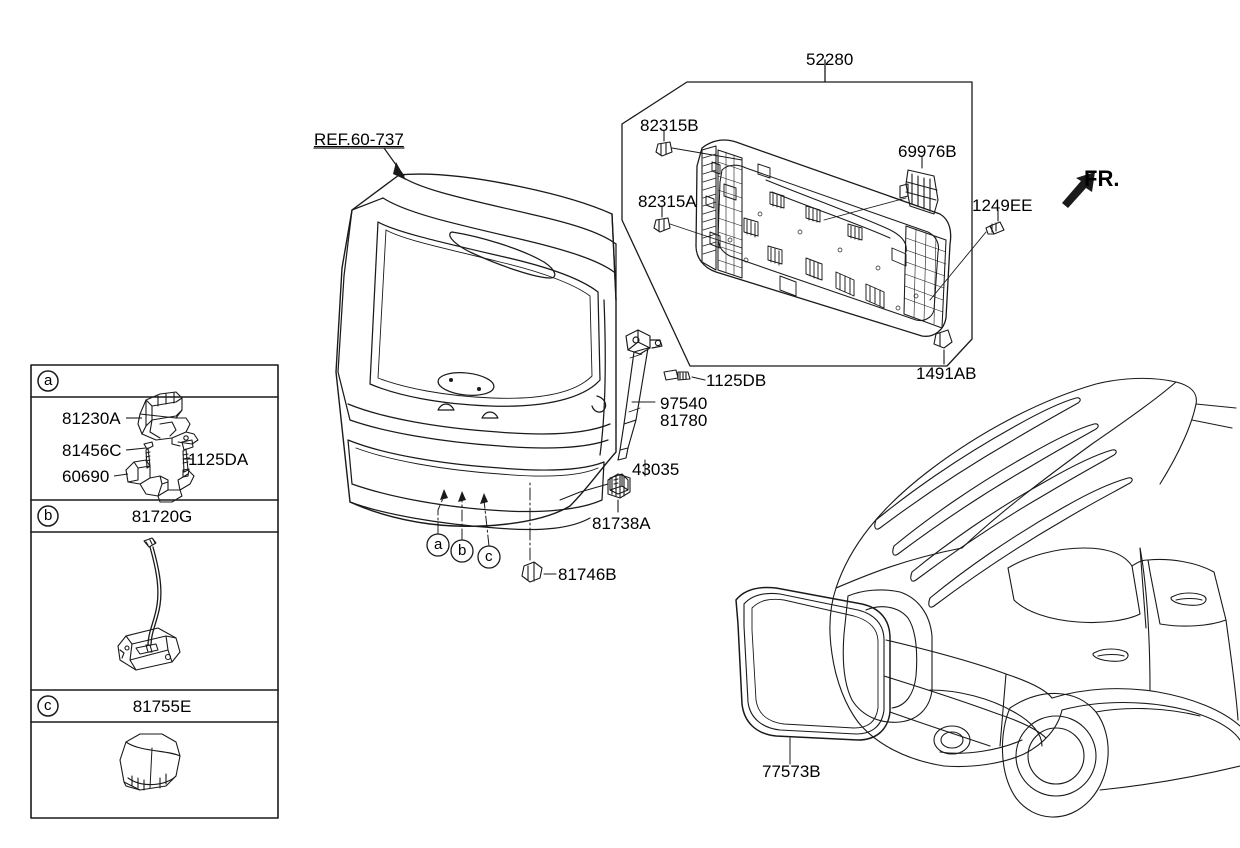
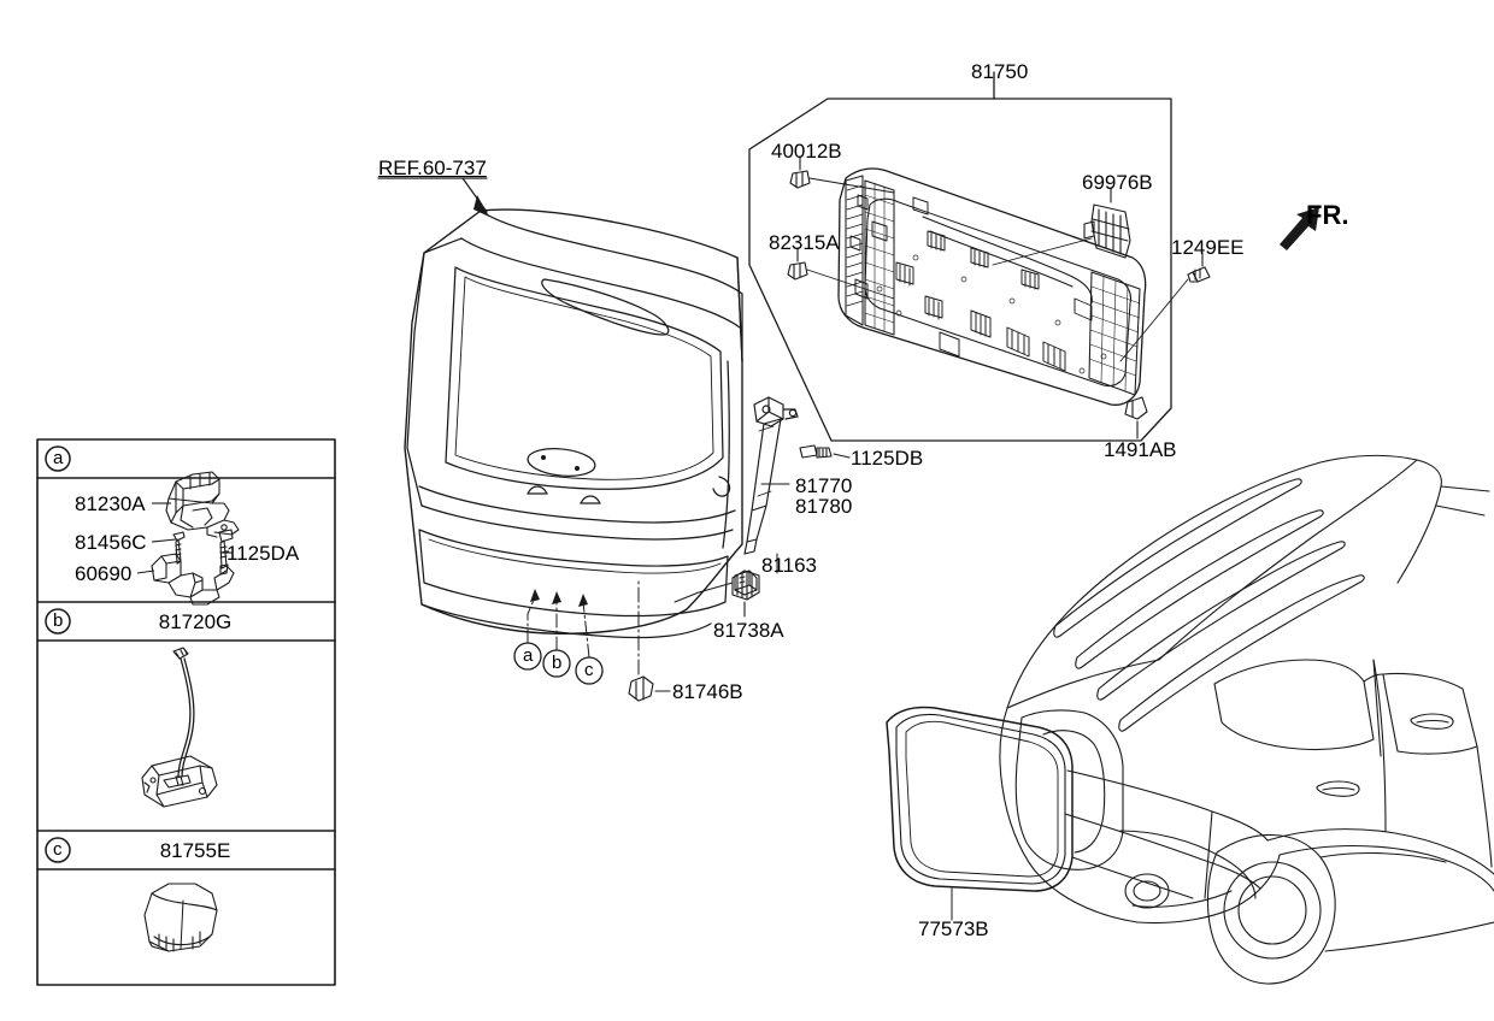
  REF.60-737
- 52280
+ 81750
- 82315B
+ 40012B
  82315A
  69976B
  1249EE
  1491AB
  FR.
  1125DB
- 97540
+ 81770
  81780
- 43035
+ 81163
  81738A
  81746B
  77573B
  a
  b
  c
  a
  b
  c
  81720G
  81755E
  81230A
  81456C
  125DA
  60690
